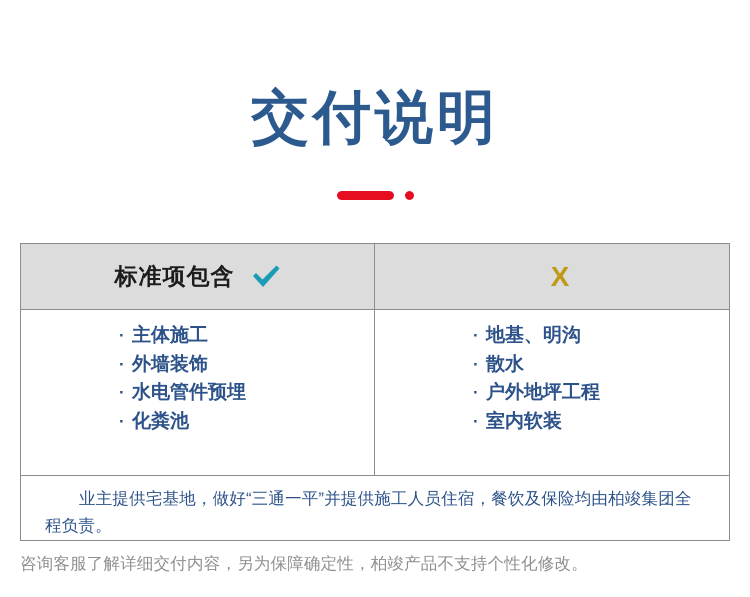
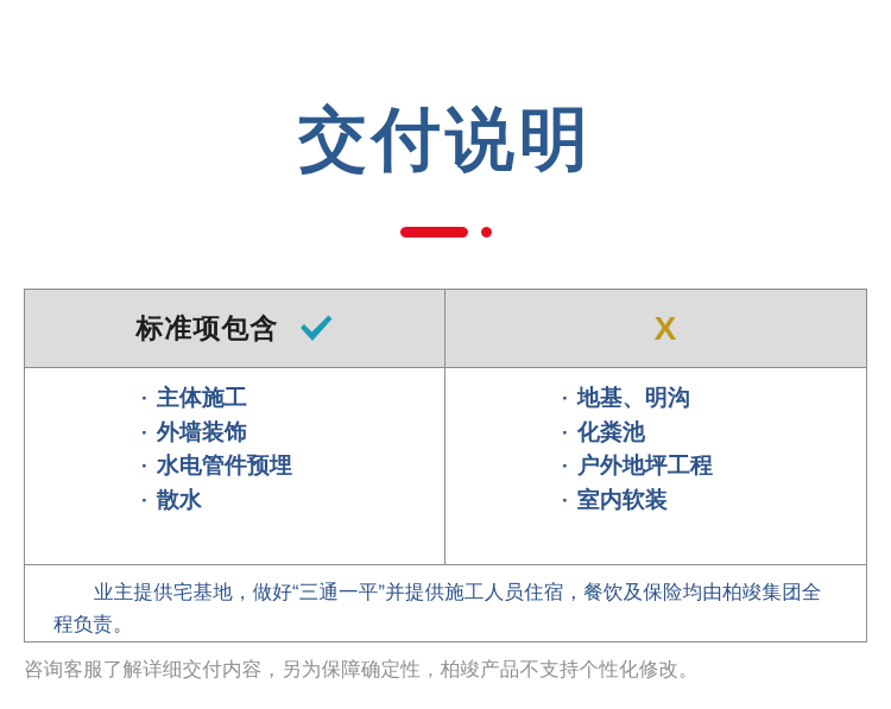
  交付说明
  标准项包含
  X
  · 主体施工
  · 外墙装饰
  · 水电管件预埋
- · 化粪池
+ · 散水
  · 地基、明沟
- · 散水
+ · 化粪池
  · 户外地坪工程
  · 室内软装
  业主提供宅基地，做好“三通一平”并提供施工人员住宿，餐饮及保险均由柏竣集团全程负责。
  咨询客服了解详细交付内容，另为保障确定性，柏竣产品不支持个性化修改。
